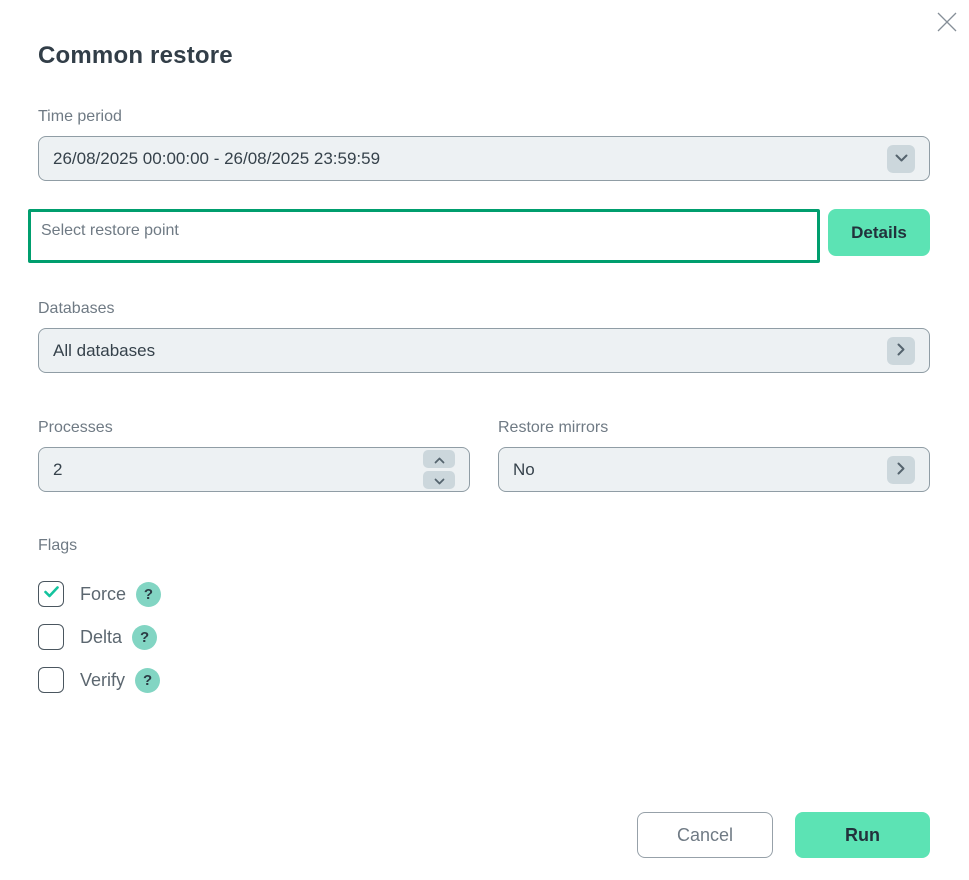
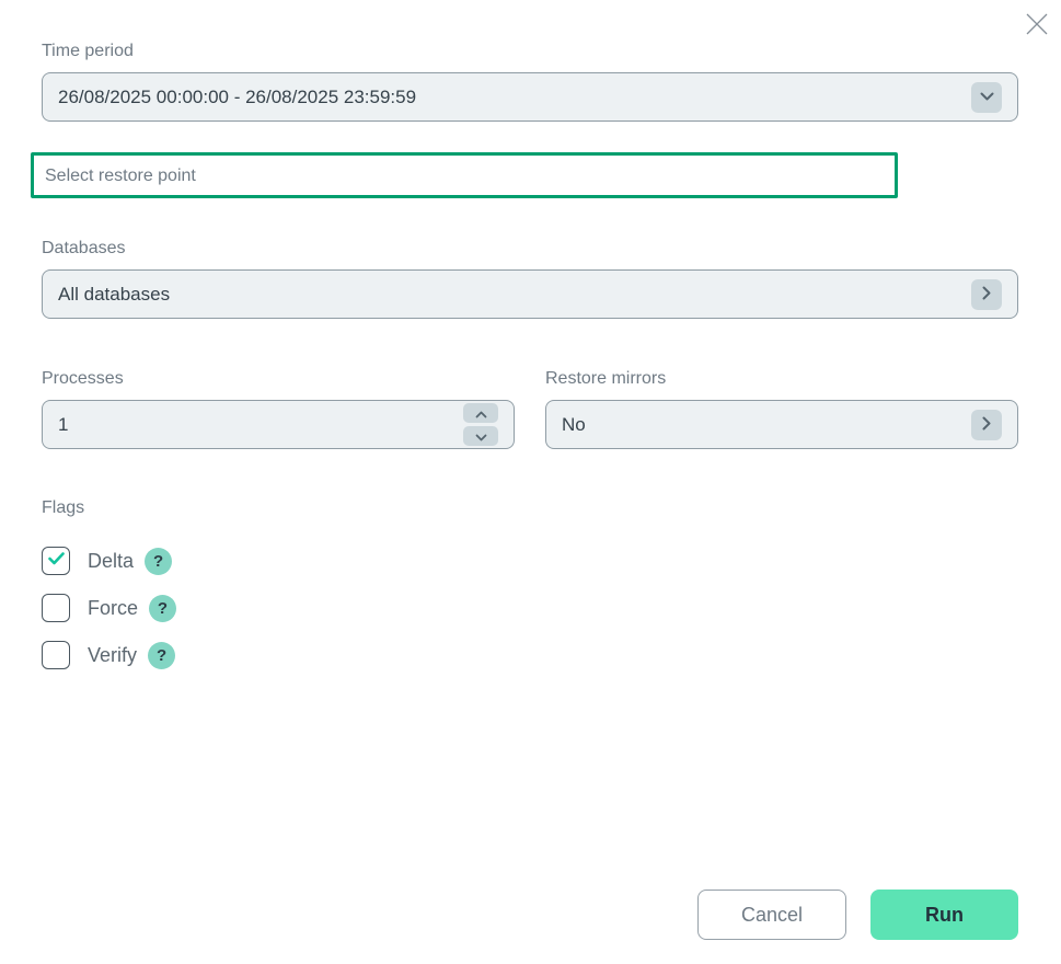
- Common restore
  Time period
  26/08/2025 00:00:00 - 26/08/2025 23:59:59
  Select restore point
- Details
  Databases
  All databases
  Processes
- 2
+ 1
  Restore mirrors
  No
  Flags
- Force
+ Delta
  ?
- Delta
+ Force
  ?
  Verify
  ?
  Cancel
  Run
